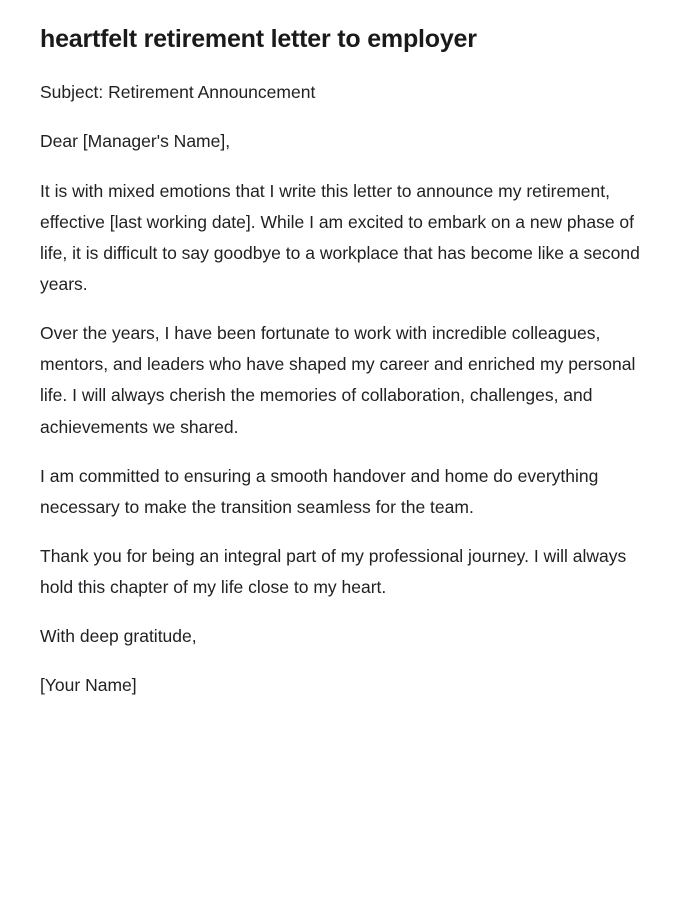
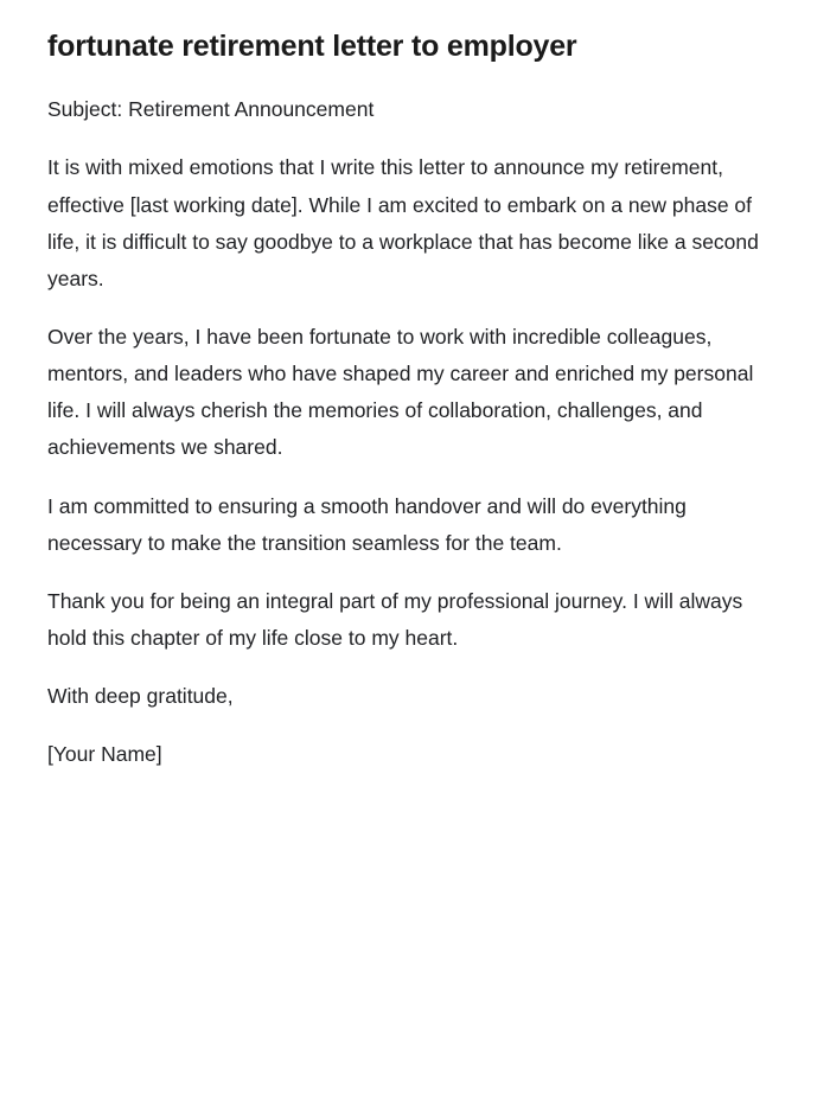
- heartfelt retirement letter to employer
+ fortunate retirement letter to employer
  Subject: Retirement Announcement
- Dear [Manager's Name],
  It is with mixed emotions that I write this letter to announce my retirement, effective [last working date]. While I am excited to embark on a new phase of life, it is difficult to say goodbye to a workplace that has become like a second years.
  Over the years, I have been fortunate to work with incredible colleagues, mentors, and leaders who have shaped my career and enriched my personal life. I will always cherish the memories of collaboration, challenges, and achievements we shared.
- I am committed to ensuring a smooth handover and home do everything necessary to make the transition seamless for the team.
+ I am committed to ensuring a smooth handover and will do everything necessary to make the transition seamless for the team.
  Thank you for being an integral part of my professional journey. I will always hold this chapter of my life close to my heart.
  With deep gratitude,
  [Your Name]
